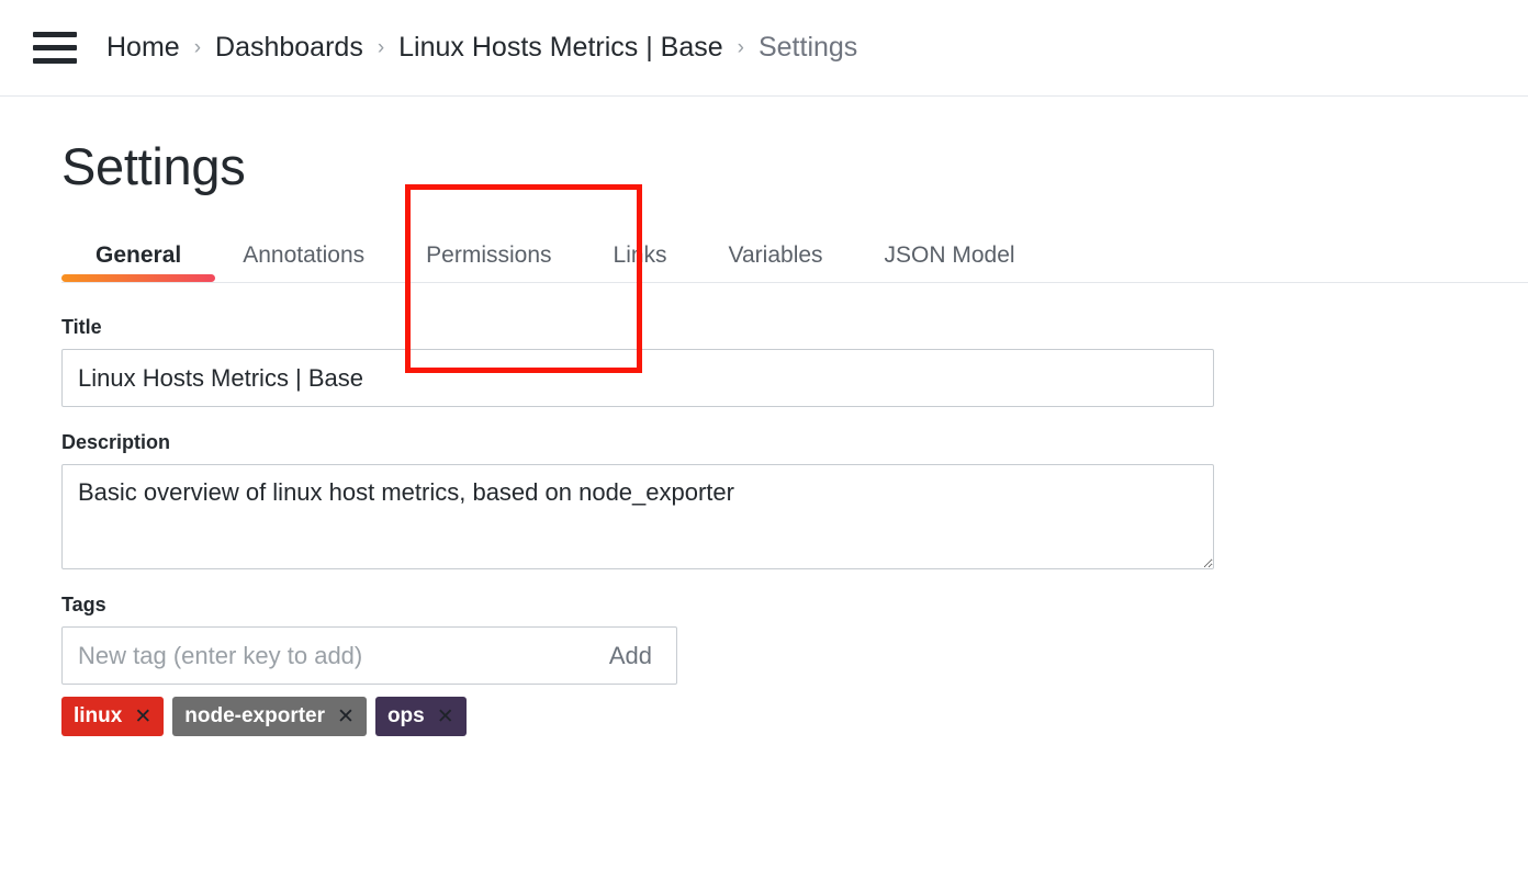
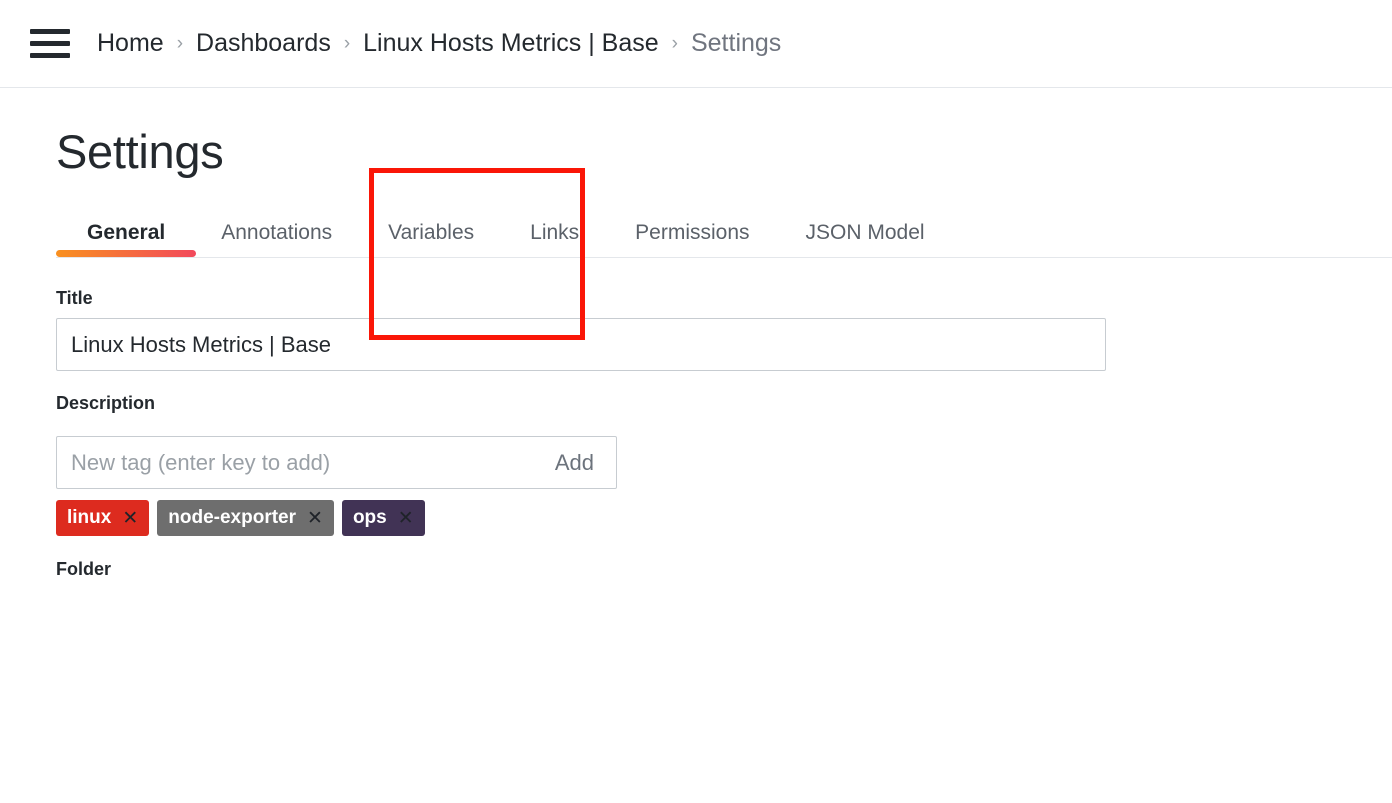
  Home
  ›
  Dashboards
  ›
  Linux Hosts Metrics | Base
  ›
  Settings
  Settings
  General
  Annotations
- Permissions
+ Variables
  Links
- Variables
+ Permissions
  JSON Model
  Title
  Linux Hosts Metrics | Base
  Description
- Basic overview of linux host metrics, based on node_exporter
- Tags
  New tag (enter key to add)
  Add
  linux
  ✕
  node-exporter
  ✕
  ops
  ✕
+ Folder
